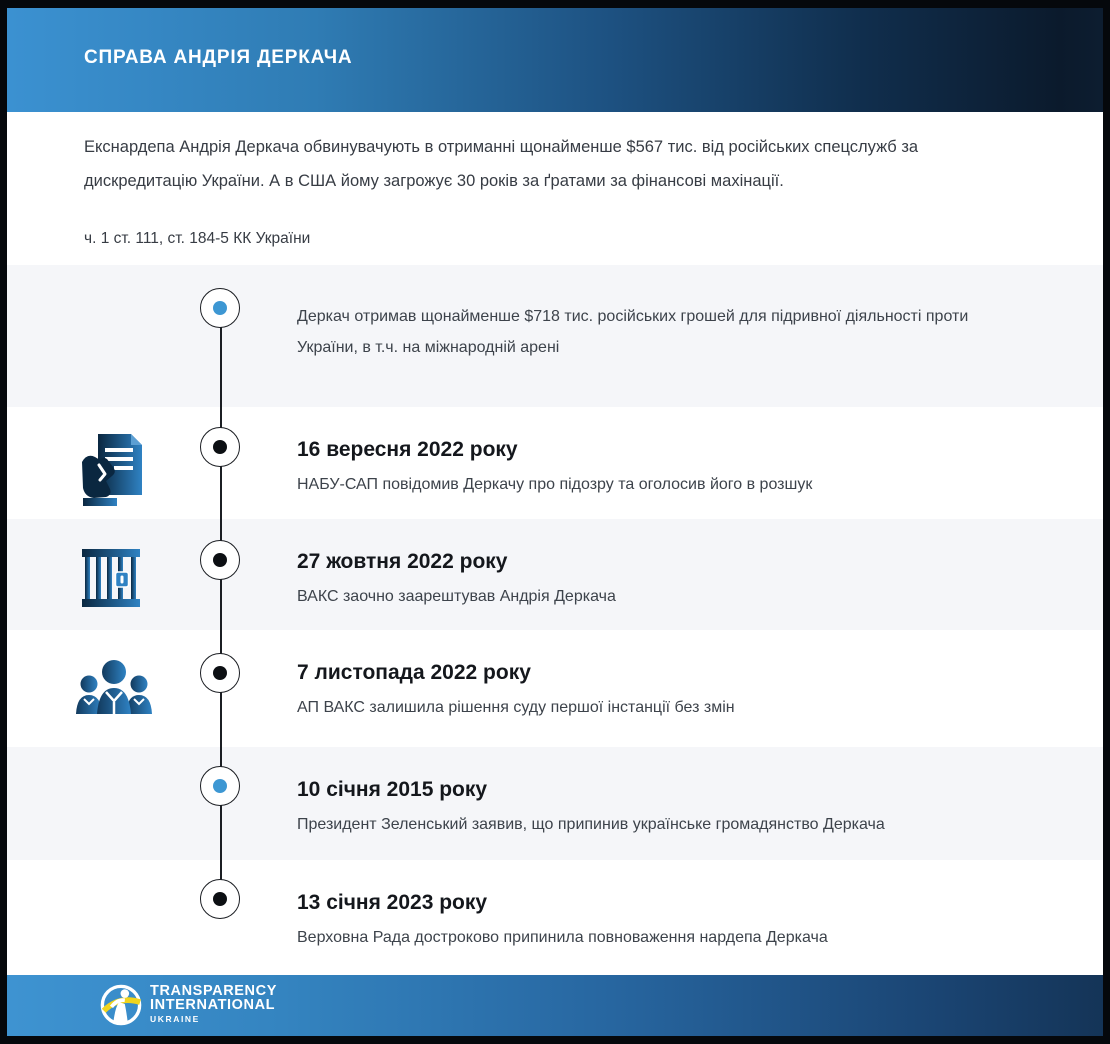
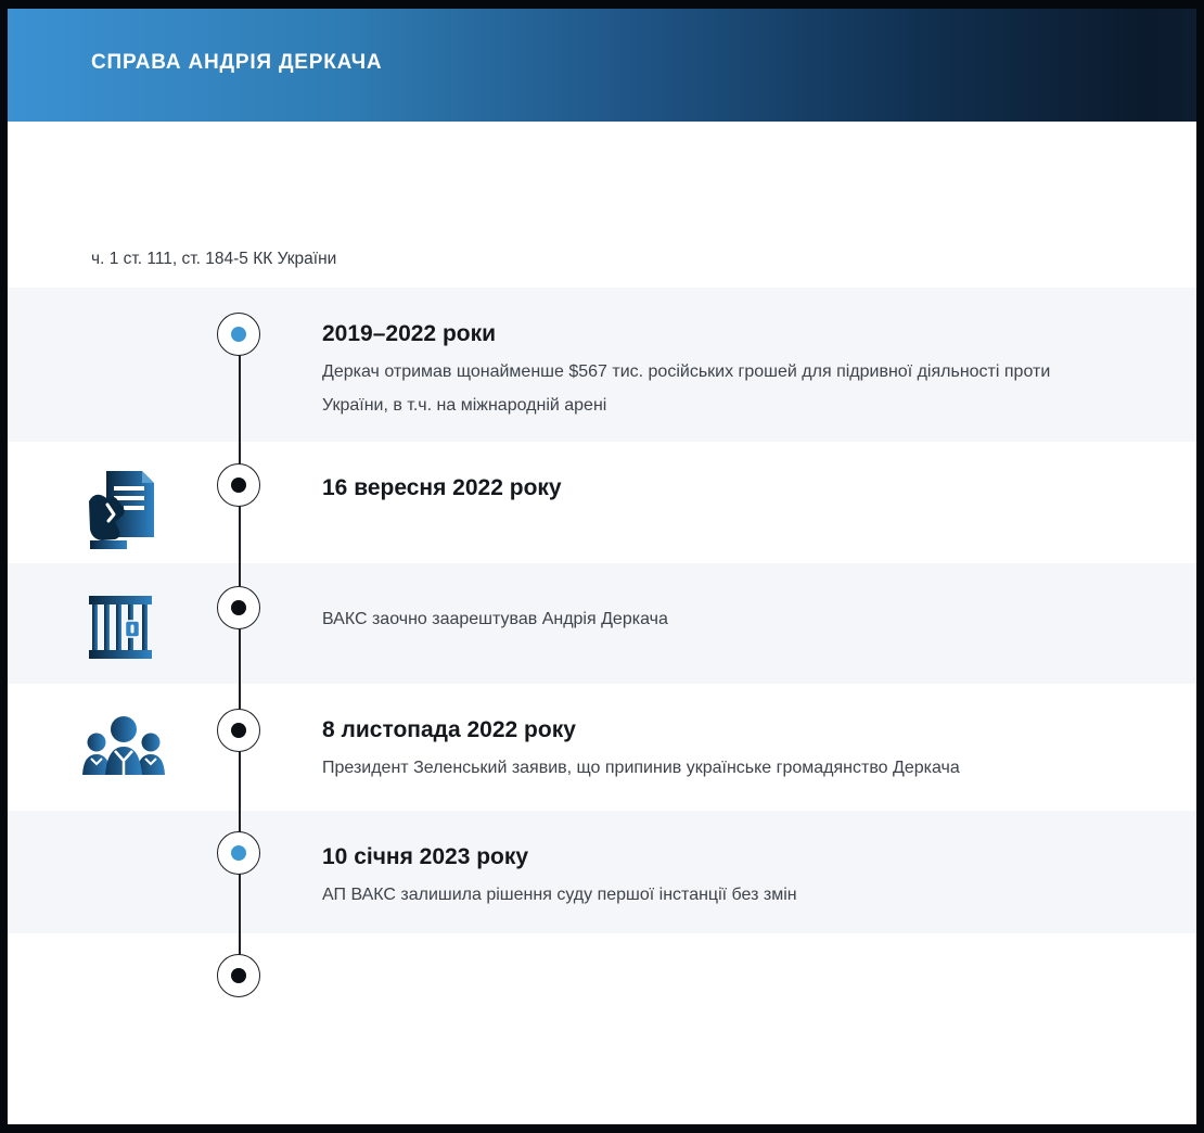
  СПРАВА АНДРІЯ ДЕРКАЧА
- Екснардепа Андрія Деркача обвинувачують в отриманні щонайменше $567 тис. від російських спецслужб за
- дискредитацію України. А в США йому загрожує 30 років за ґратами за фінансові махінації.
  ч. 1 ст. 111, ст. 184-5 КК України
+ 2019–2022 роки
- Деркач отримав щонайменше $718 тис. російських грошей для підривної діяльності проти
+ Деркач отримав щонайменше $567 тис. російських грошей для підривної діяльності проти
  України, в т.ч. на міжнародній арені
  16 вересня 2022 року
- НАБУ-САП повідомив Деркачу про підозру та оголосив його в розшук
- 27 жовтня 2022 року
  ВАКС заочно заарештував Андрія Деркача
- 7 листопада 2022 року
+ 8 листопада 2022 року
- АП ВАКС залишила рішення суду першої інстанції без змін
+ Президент Зеленський заявив, що припинив українське громадянство Деркача
- 10 січня 2015 року
+ 10 січня 2023 року
- Президент Зеленський заявив, що припинив українське громадянство Деркача
+ АП ВАКС залишила рішення суду першої інстанції без змін
- 13 січня 2023 року
- Верховна Рада достроково припинила повноваження нардепа Деркача
- TRANSPARENCY
- INTERNATIONAL
- UKRAINE
